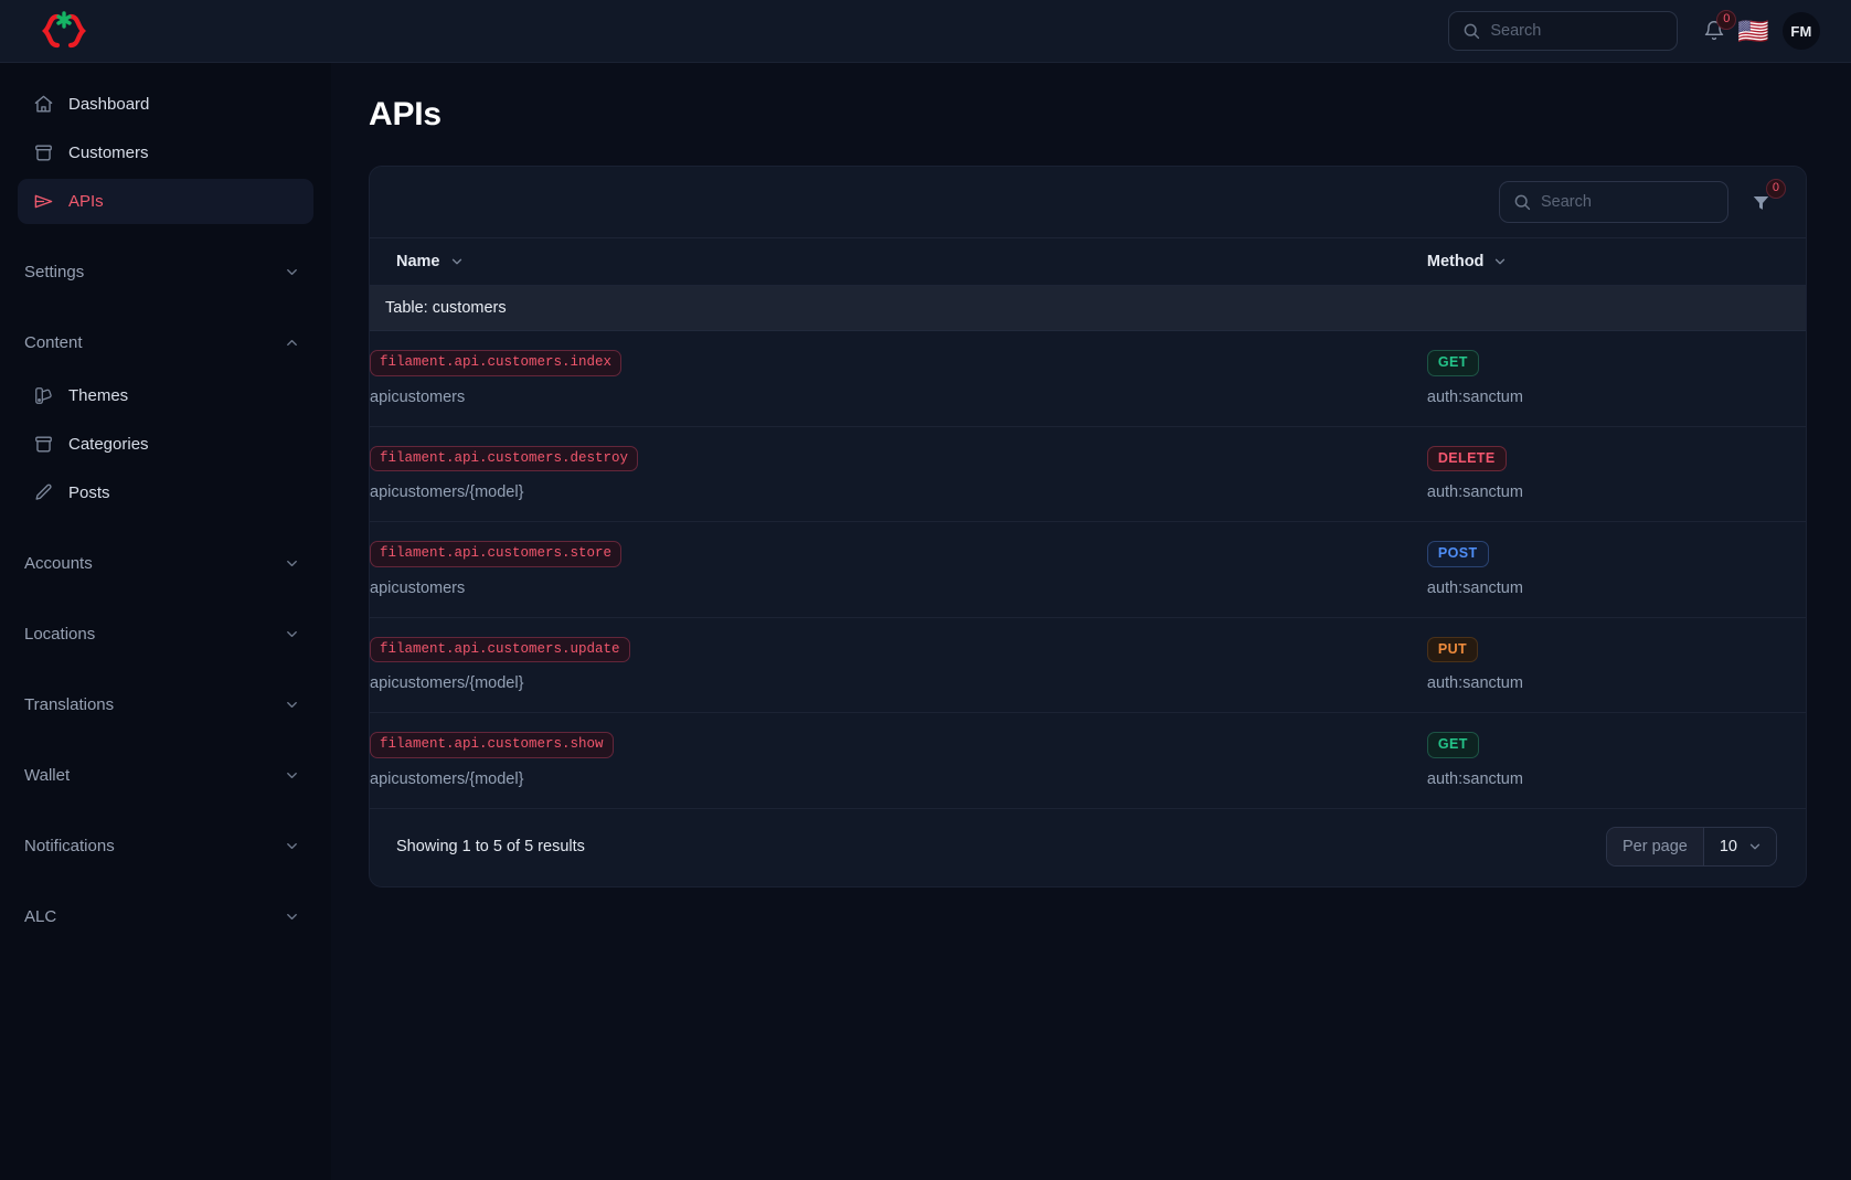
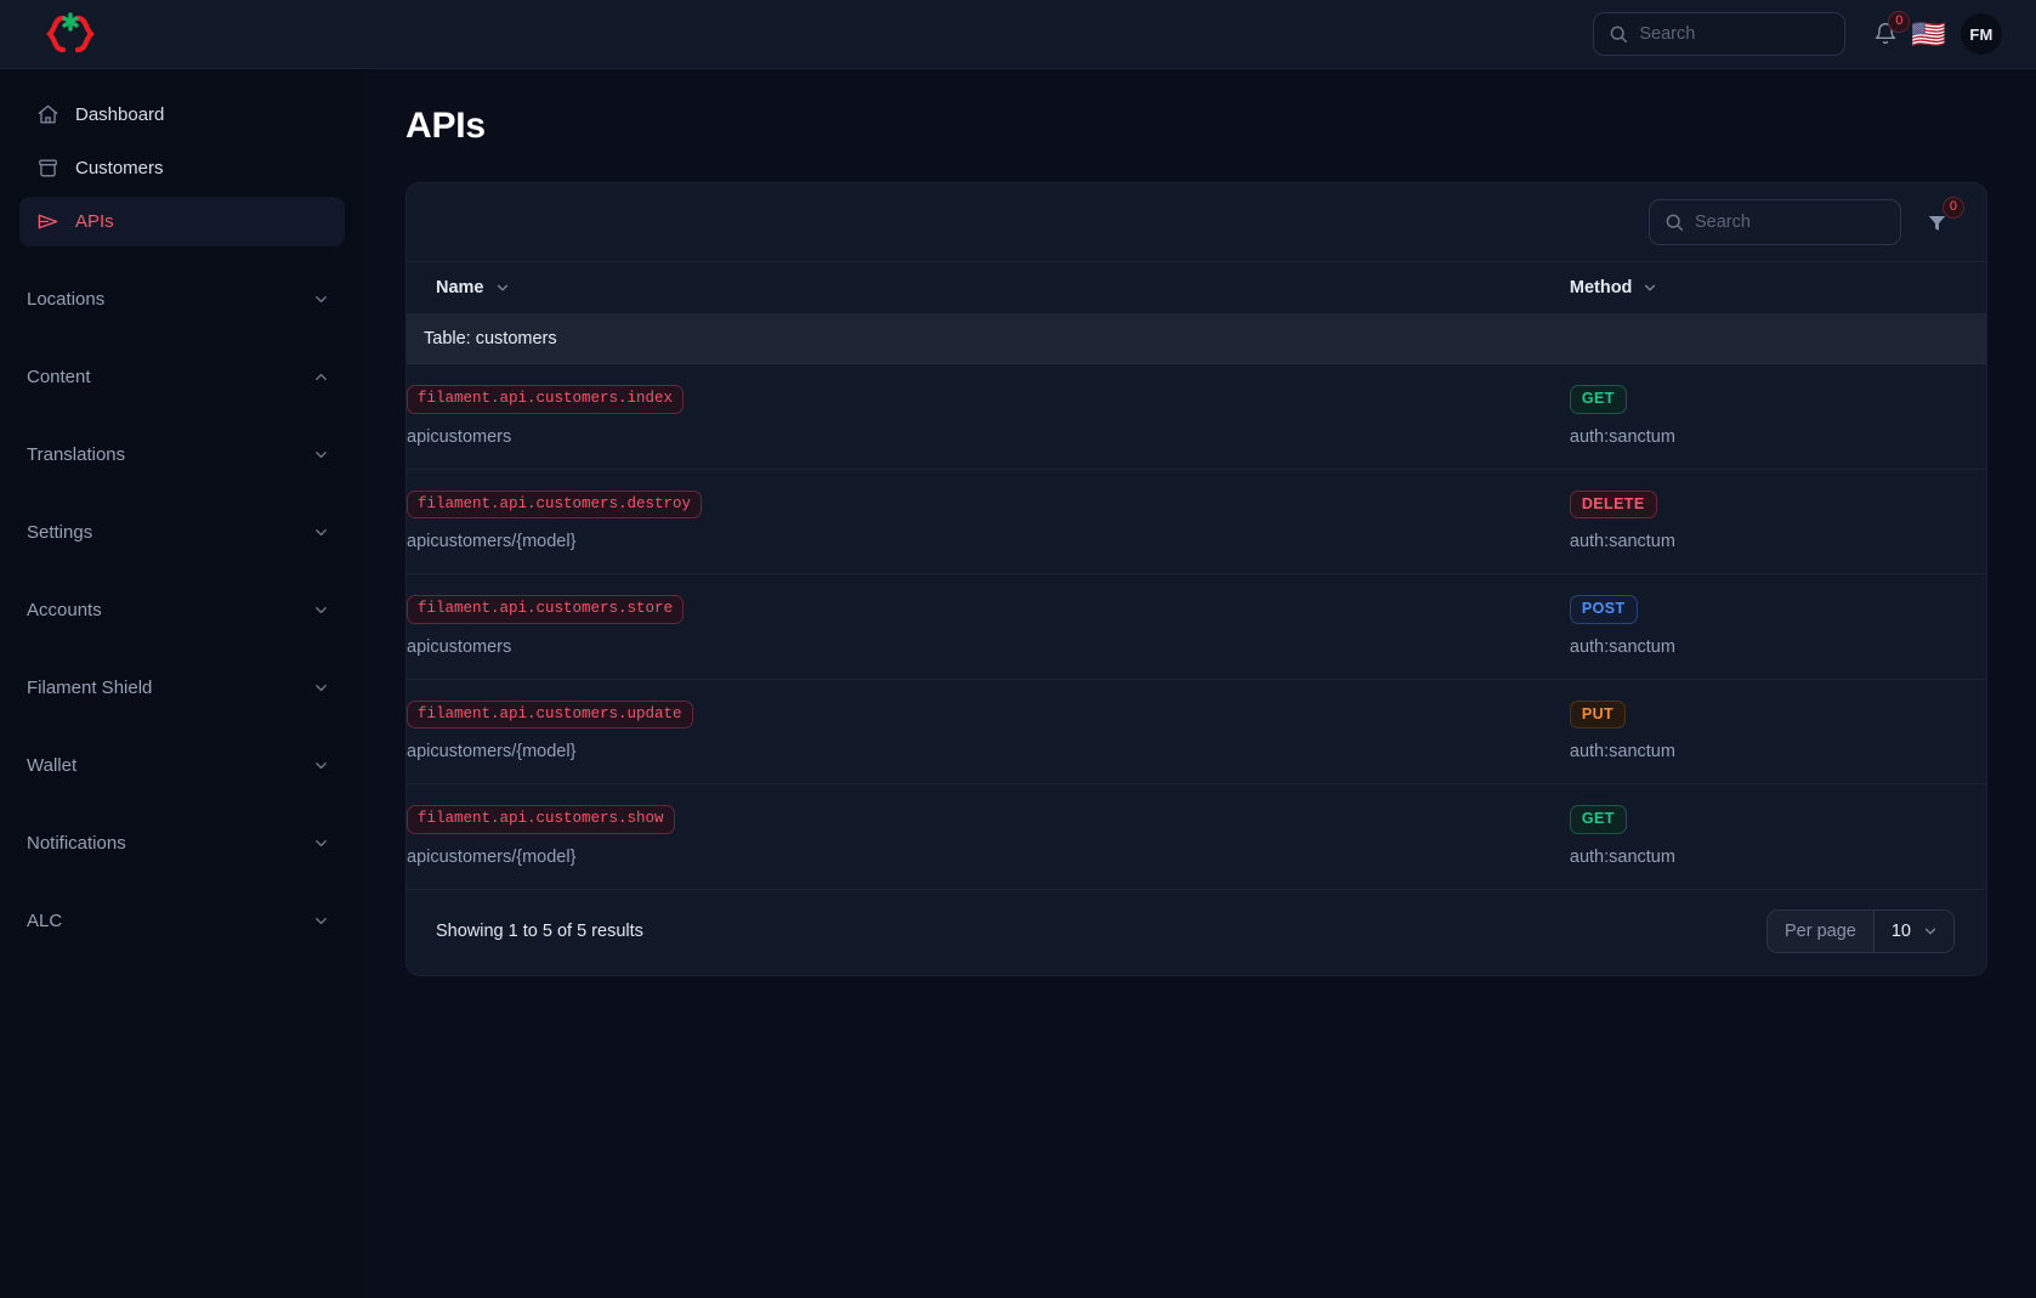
  Search
  0
  🇺🇸
  FM
  Dashboard
  Customers
  APIs
- Settings
+ Locations
  Content
- Themes
- Categories
- Posts
- Accounts
+ Translations
- Locations
+ Settings
- Translations
+ Accounts
+ Filament Shield
  Wallet
  Notifications
  ALC
  APIs
  Search
  0
  Name	Method
  Table: customers
  filament.api.customers.index apicustomers	GET auth:sanctum
  filament.api.customers.destroy apicustomers/{model}	DELETE auth:sanctum
  filament.api.customers.store apicustomers	POST auth:sanctum
  filament.api.customers.update apicustomers/{model}	PUT auth:sanctum
  filament.api.customers.show apicustomers/{model}	GET auth:sanctum
  Showing 1 to 5 of 5 results
  Per page
  10
